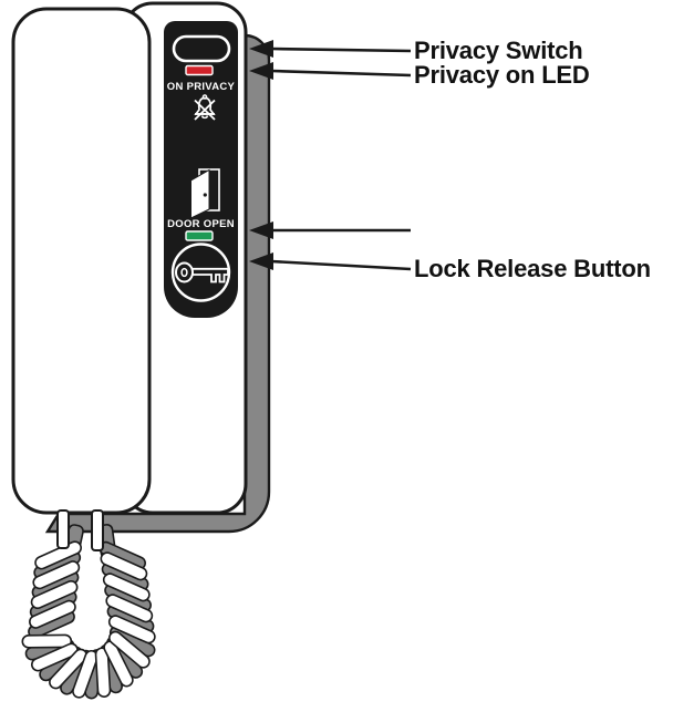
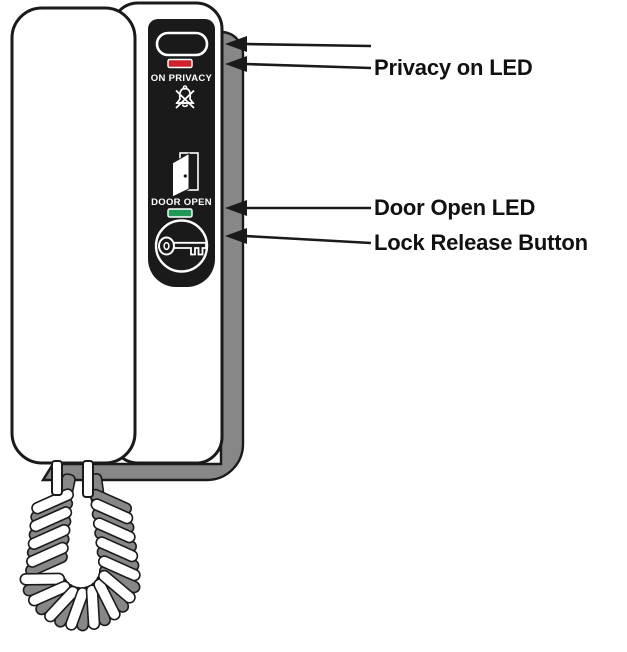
  ON PRIVACY
  DOOR OPEN
- Privacy Switch
  Privacy on LED
+ Door Open LED
  Lock Release Button
